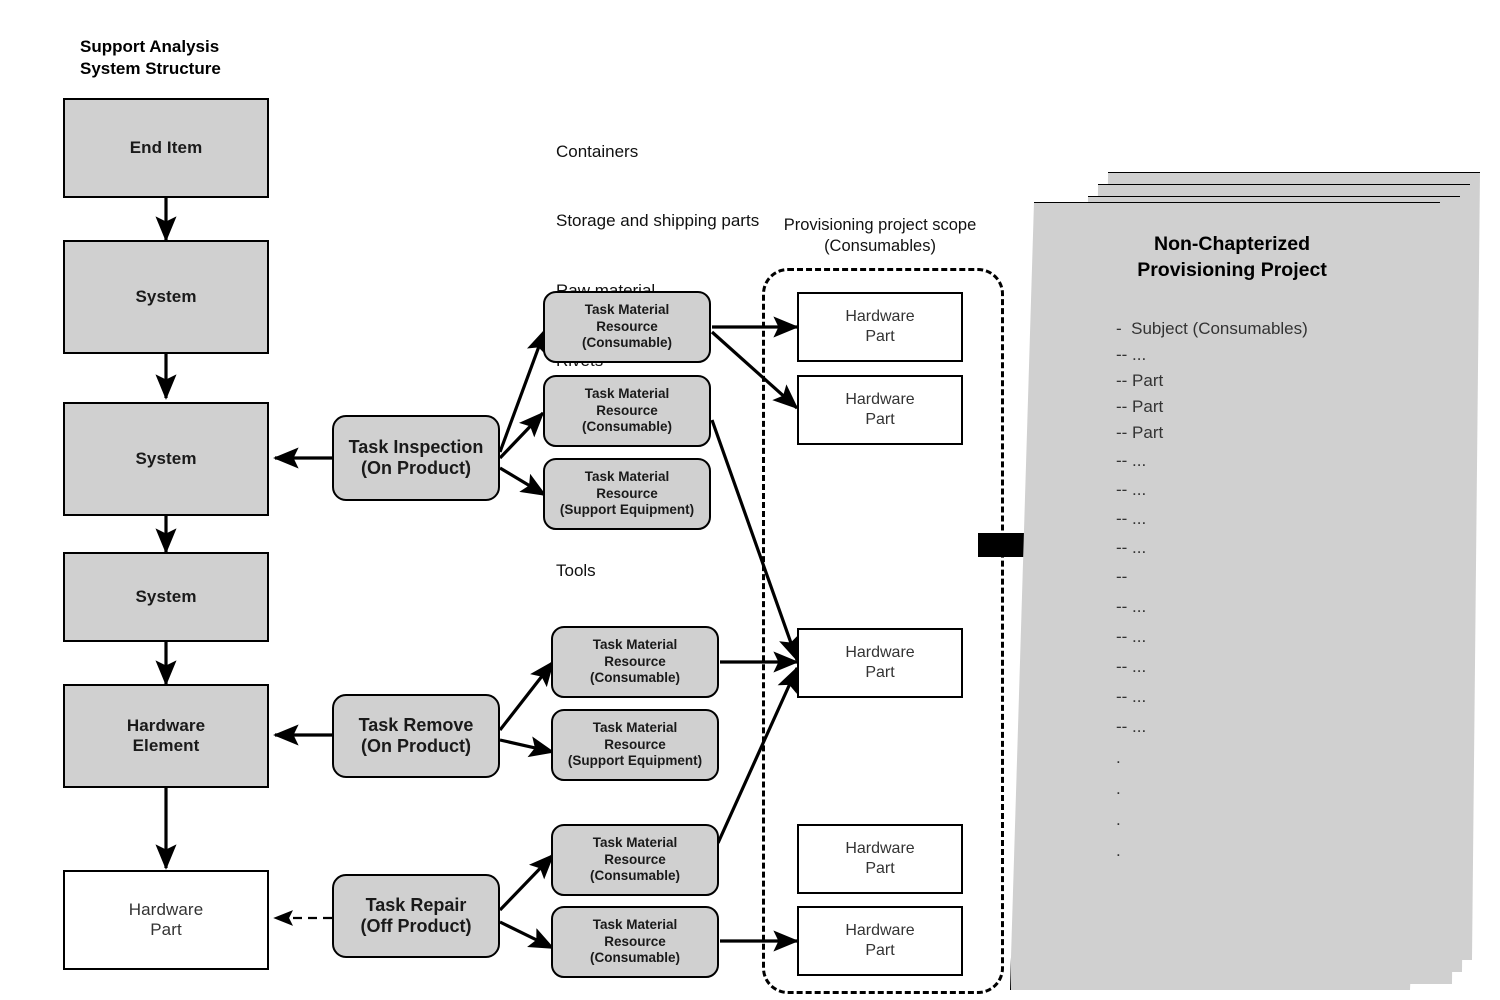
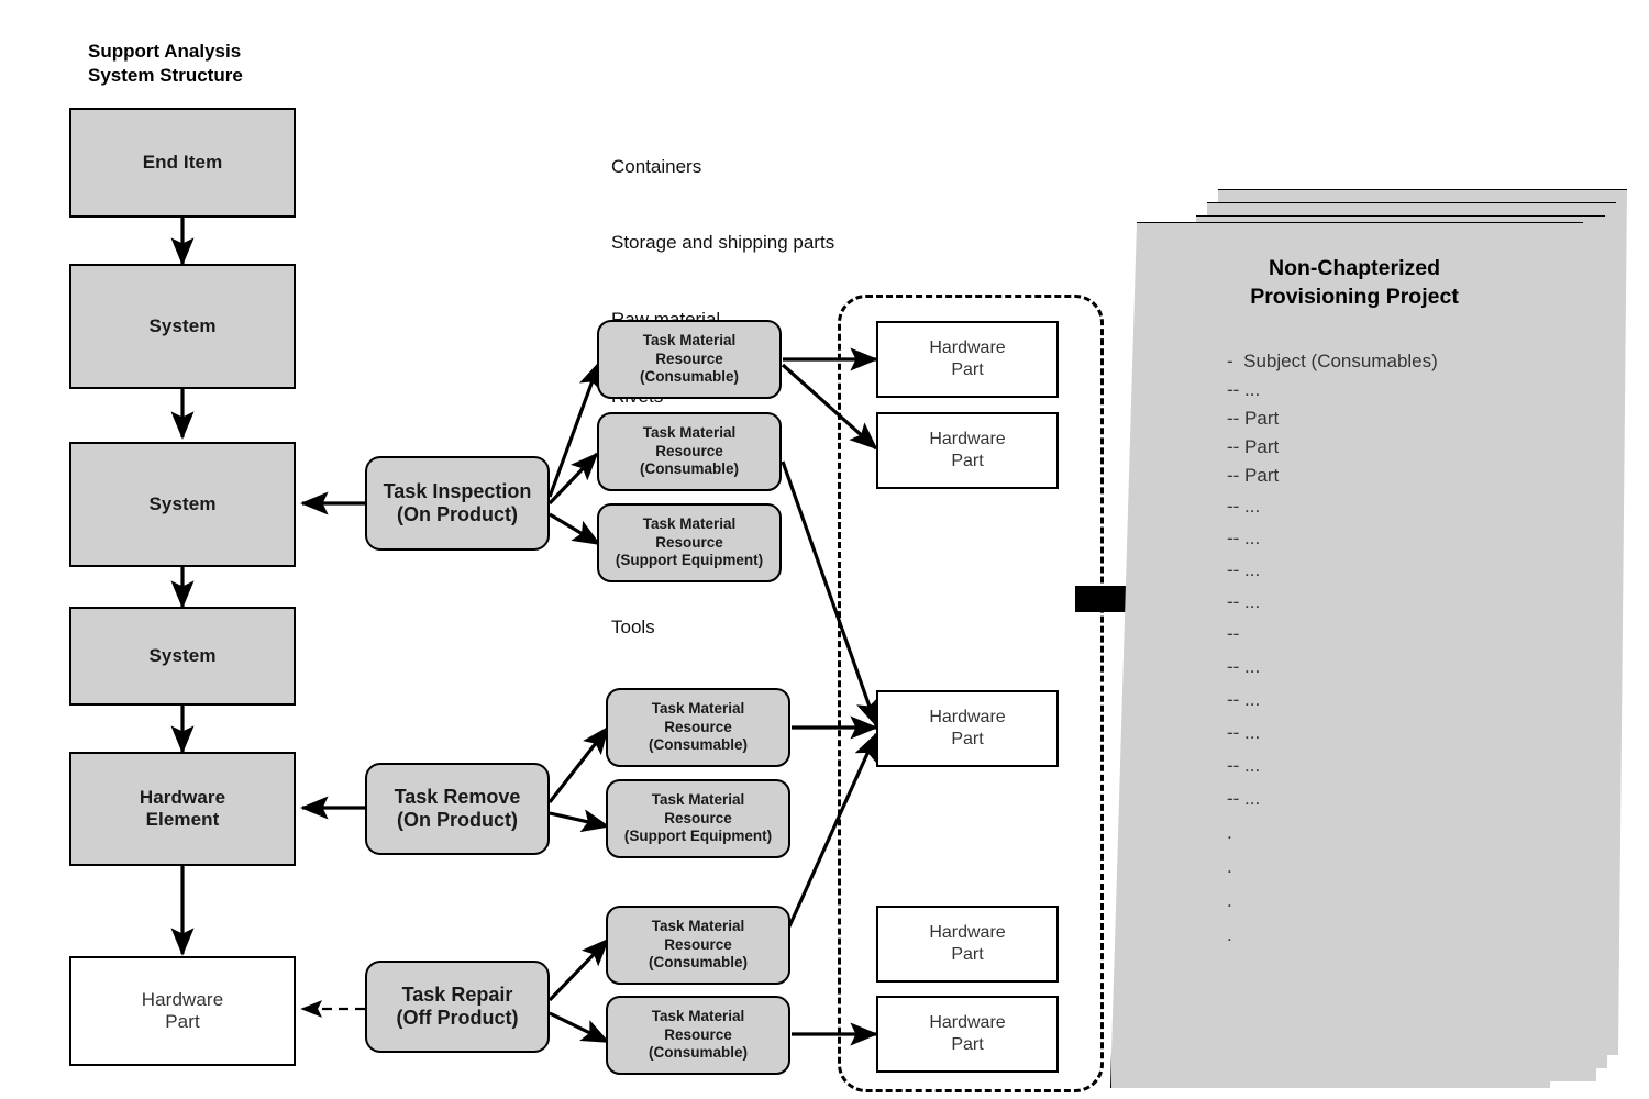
  Support Analysis
  System Structure
  End Item
  System
  System
  System
  Hardware
  Element
  Hardware
  Part
  Containers
  Storage and shipping parts
  Tools
  Task Inspection
  (On Product)
  Task Remove
  (On Product)
  Task Repair
  (Off Product)
  Task Material
  Resource
  (Consumable)
  Task Material
  Resource
  (Consumable)
  Task Material
  Resource
  (Support Equipment)
  Task Material
  Resource
  (Consumable)
  Task Material
  Resource
  (Support Equipment)
  Task Material
  Resource
  (Consumable)
  Task Material
  Resource
  (Consumable)
- Provisioning project scope
- (Consumables)
  Hardware
  Part
  Hardware
  Part
  Hardware
  Part
  Hardware
  Part
  Hardware
  Part
  Non-Chapterized
  Provisioning Project
  - Subject (Consumables)
  -- ...
  -- Part
  -- Part
  -- Part
  -- ...
  -- ...
  -- ...
  -- ...
  --
  -- ...
  -- ...
  -- ...
  -- ...
  -- ...
  .
  .
  .
  .
